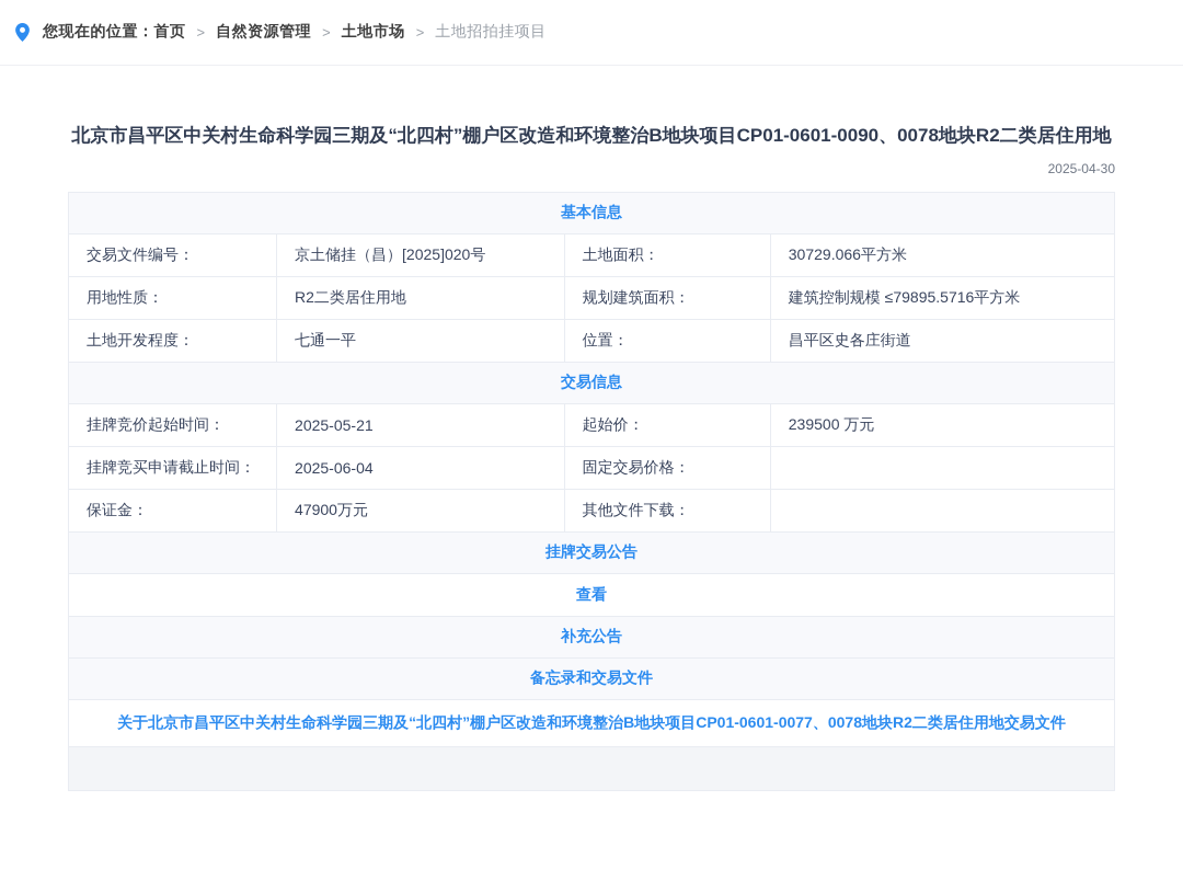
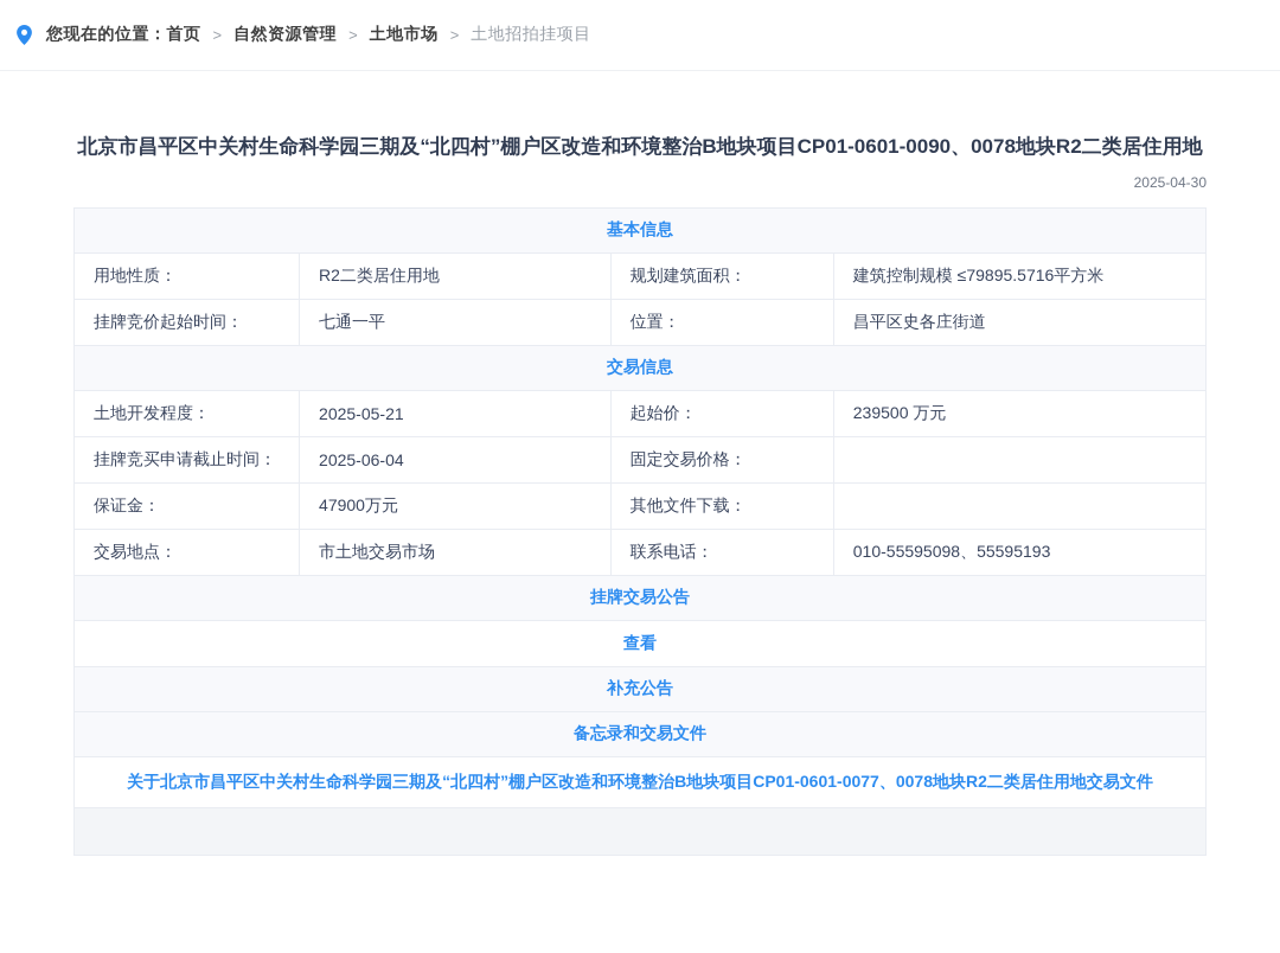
  您现在的位置：
  首页
  >
  自然资源管理
  >
  土地市场
  >
  土地招拍挂项目
  北京市昌平区中关村生命科学园三期及“北四村”棚户区改造和环境整治B地块项目CP01-0601-0090、0078地块R2二类居住用地
  2025-04-30
  基本信息
- 交易文件编号：	京土储挂（昌）[2025]020号	土地面积：	30729.066平方米
  用地性质：	R2二类居住用地	规划建筑面积：	建筑控制规模 ≤79895.5716平方米
- 土地开发程度：	七通一平	位置：	昌平区史各庄街道
+ 挂牌竞价起始时间：	七通一平	位置：	昌平区史各庄街道
  交易信息
- 挂牌竞价起始时间：	2025-05-21	起始价：	239500 万元
+ 土地开发程度：	2025-05-21	起始价：	239500 万元
  挂牌竞买申请截止时间：	2025-06-04	固定交易价格：
  保证金：	47900万元	其他文件下载：
+ 交易地点：	市土地交易市场	联系电话：	010-55595098、55595193
  挂牌交易公告
  查看
  补充公告
  备忘录和交易文件
  关于北京市昌平区中关村生命科学园三期及“北四村”棚户区改造和环境整治B地块项目CP01-0601-0077、0078地块R2二类居住用地交易文件
